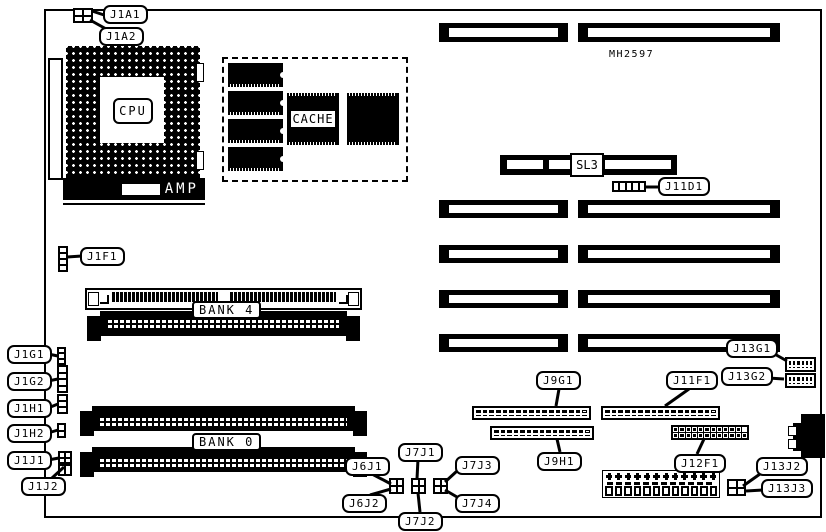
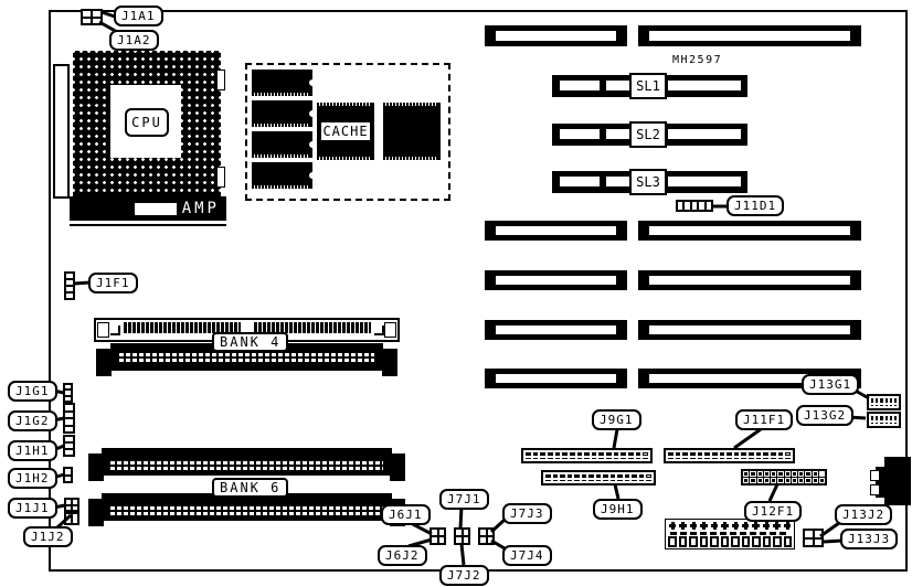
  CPU
  AMP
  CACHE
+ SL1
+ SL2
  SL3
  MH2597
  BANK 4
- BANK 0
+ BANK 6
  J1A1
  J1A2
  J1F1
  J1G1
  J1G2
  J1H1
  J1H2
  J1J1
  J1J2
  J6J1
  J6J2
  J7J1
  J7J2
  J7J3
  J7J4
  J9G1
  J9H1
  J11D1
  J11F1
  J12F1
  J13G1
  J13G2
  J13J2
  J13J3
